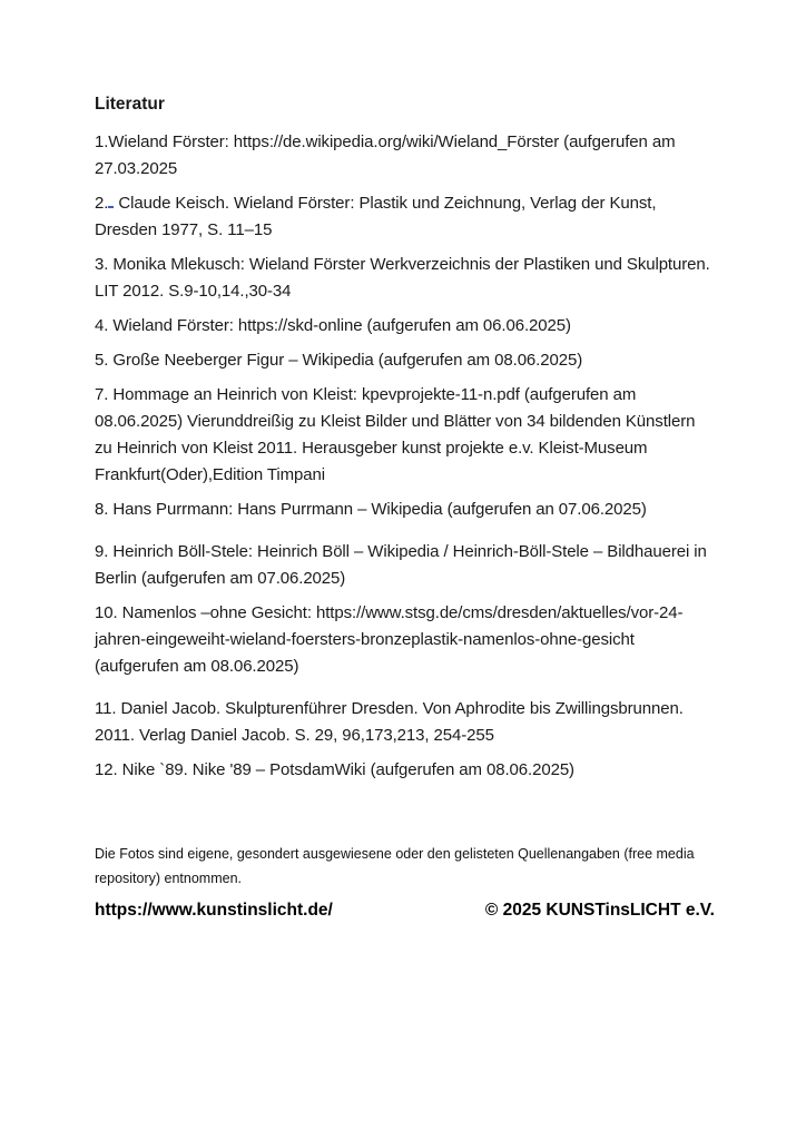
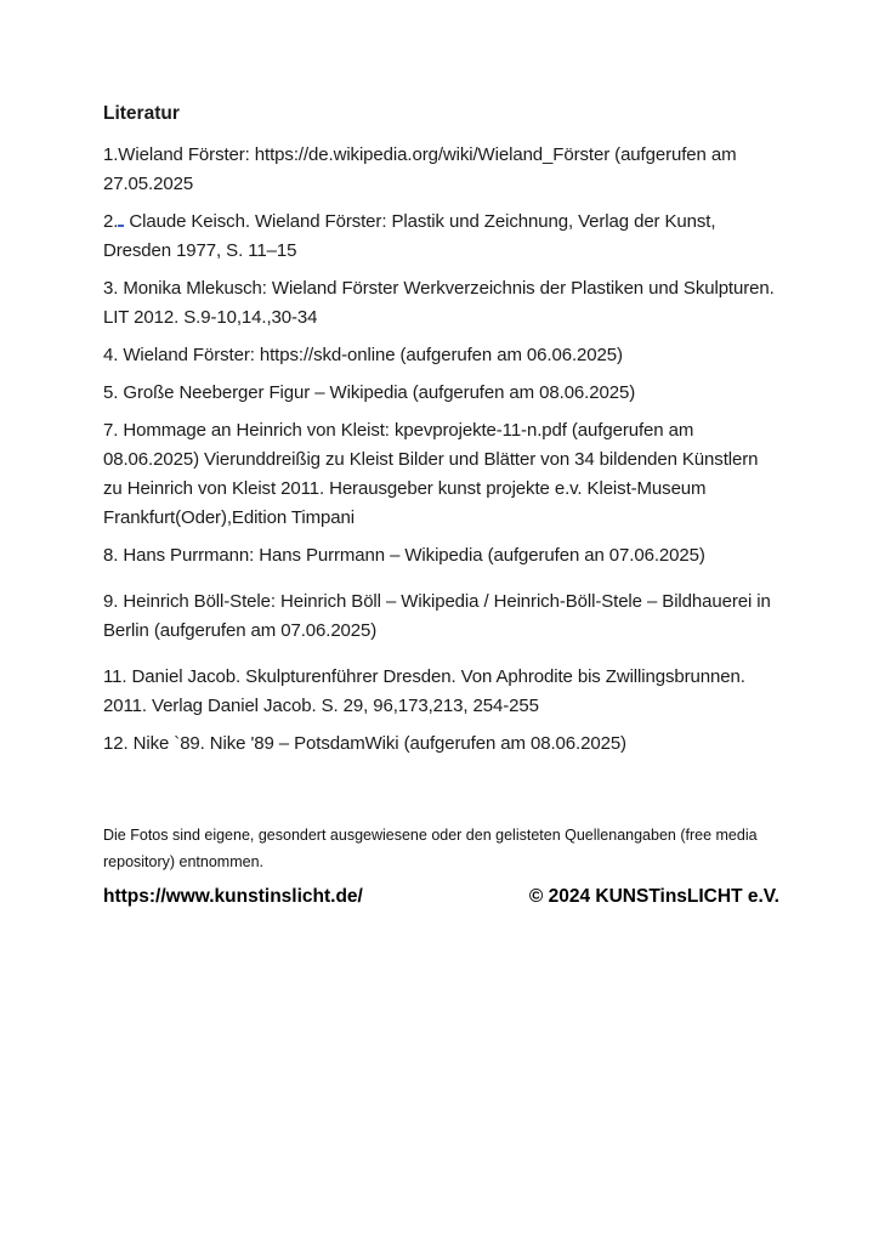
  Literatur
- 1.Wieland Förster: https://de.wikipedia.org/wiki/Wieland_Förster (aufgerufen am 27.03.2025
+ 1.Wieland Förster: https://de.wikipedia.org/wiki/Wieland_Förster (aufgerufen am 27.05.2025
  2. Claude Keisch. Wieland Förster: Plastik und Zeichnung, Verlag der Kunst, Dresden 1977, S. 11–15
  3. Monika Mlekusch: Wieland Förster Werkverzeichnis der Plastiken und Skulpturen. LIT 2012. S.9-10,14.,30-34
  4. Wieland Förster: https://skd-online (aufgerufen am 06.06.2025)
  5. Große Neeberger Figur – Wikipedia (aufgerufen am 08.06.2025)
  7. Hommage an Heinrich von Kleist: kpevprojekte-11-n.pdf (aufgerufen am 08.06.2025) Vierunddreißig zu Kleist Bilder und Blätter von 34 bildenden Künstlern zu Heinrich von Kleist 2011. Herausgeber kunst projekte e.v. Kleist-Museum Frankfurt(Oder),Edition Timpani
  8. Hans Purrmann: Hans Purrmann – Wikipedia (aufgerufen an 07.06.2025)
  9. Heinrich Böll-Stele: Heinrich Böll – Wikipedia / Heinrich-Böll-Stele – Bildhauerei in Berlin (aufgerufen am 07.06.2025)
- 10. Namenlos –ohne Gesicht: https://www.stsg.de/cms/dresden/aktuelles/vor-24-jahren-eingeweiht-wieland-foersters-bronzeplastik-namenlos-ohne-gesicht (aufgerufen am 08.06.2025)
  11. Daniel Jacob. Skulpturenführer Dresden. Von Aphrodite bis Zwillingsbrunnen. 2011. Verlag Daniel Jacob. S. 29, 96,173,213, 254-255
  12. Nike `89. Nike '89 – PotsdamWiki (aufgerufen am 08.06.2025)
  Die Fotos sind eigene, gesondert ausgewiesene oder den gelisteten Quellenangaben (free media repository) entnommen.
  https://www.kunstinslicht.de/
- © 2025 KUNSTinsLICHT e.V.
+ © 2024 KUNSTinsLICHT e.V.
